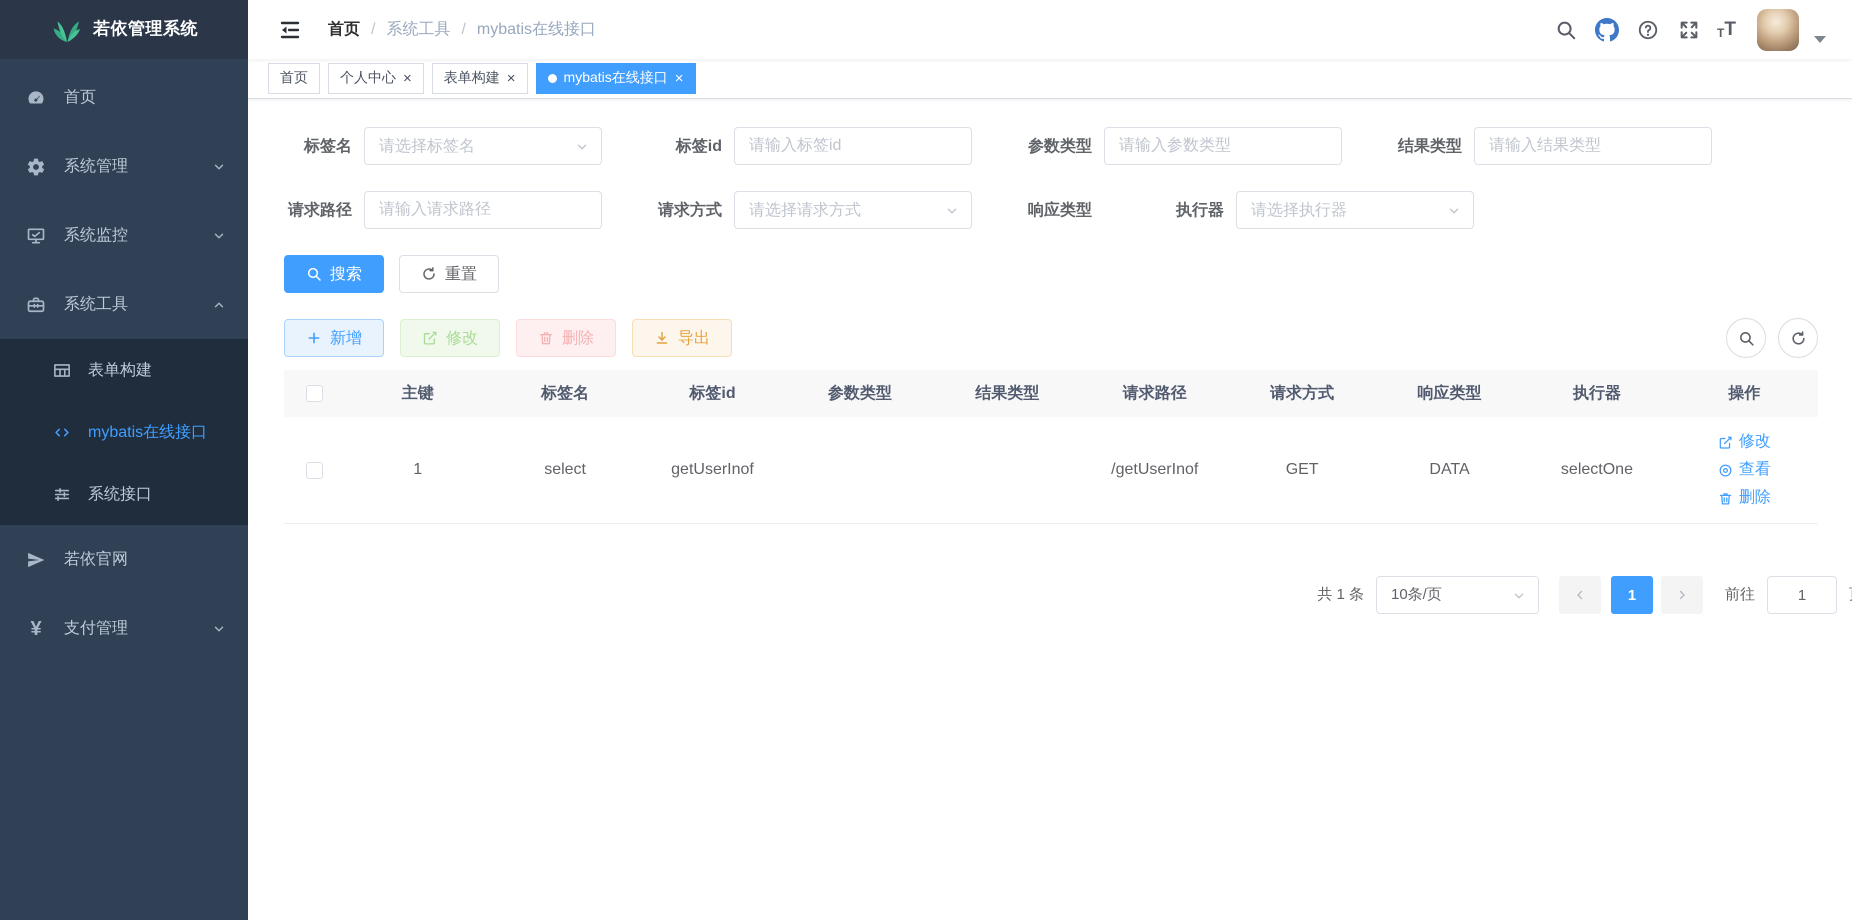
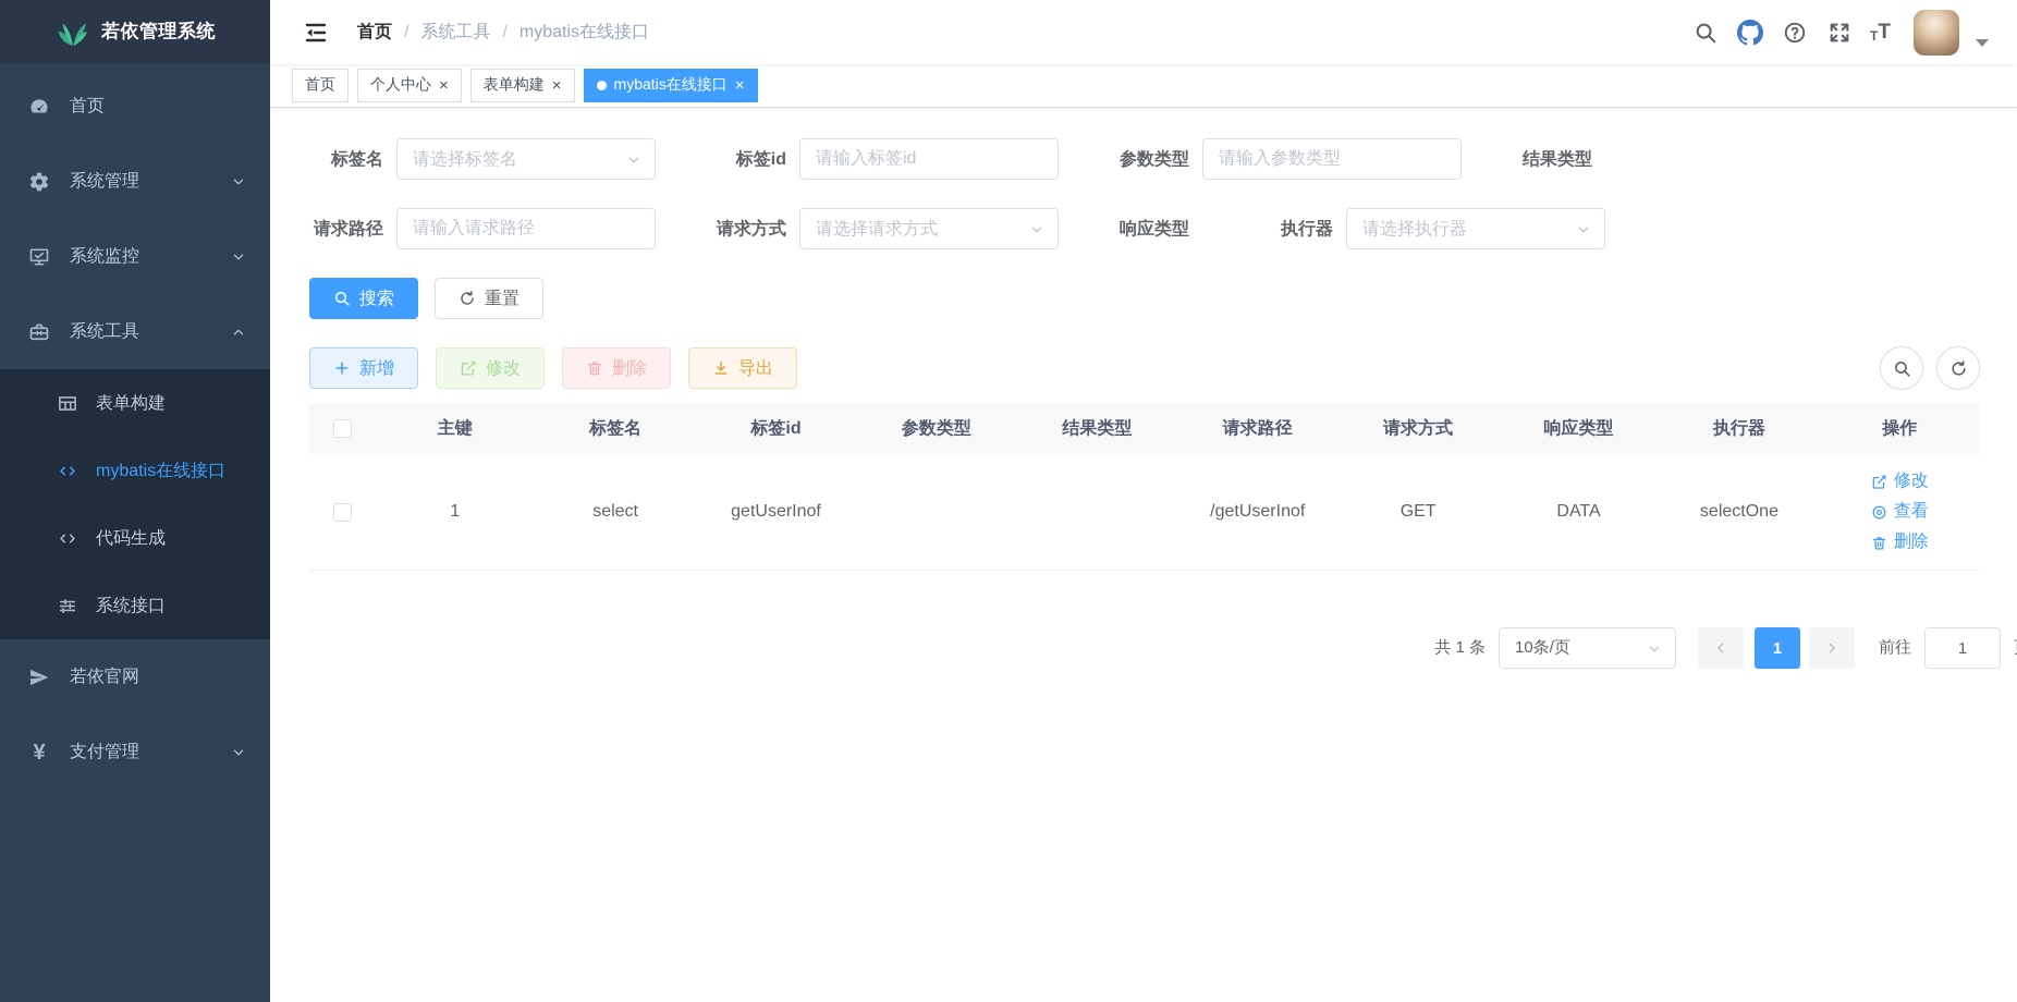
  若依管理系统
  首页
  系统管理
  系统监控
  系统工具
  表单构建
  mybatis在线接口
+ 代码生成
  系统接口
  若依官网
  ¥
  支付管理
  首页
  /
  系统工具
  /
  mybatis在线接口
  T
  T
  首页
  个人中心
  ×
  表单构建
  ×
  mybatis在线接口
  ×
  标签名
  请选择标签名
  标签id
  请输入标签id
  参数类型
  请输入参数类型
  结果类型
- 请输入结果类型
  请求路径
  请输入请求路径
  请求方式
  请选择请求方式
  响应类型
  执行器
  请选择执行器
  搜索
  重置
  新增
  修改
  删除
  导出
  主键
  标签名
  标签id
  参数类型
  结果类型
  请求路径
  请求方式
  响应类型
  执行器
  操作
  1
  select
  getUserInof
  /getUserInof
  GET
  DATA
  selectOne
  修改
  查看
  删除
  共 1 条
  10条/页
  1
  前往
  1
